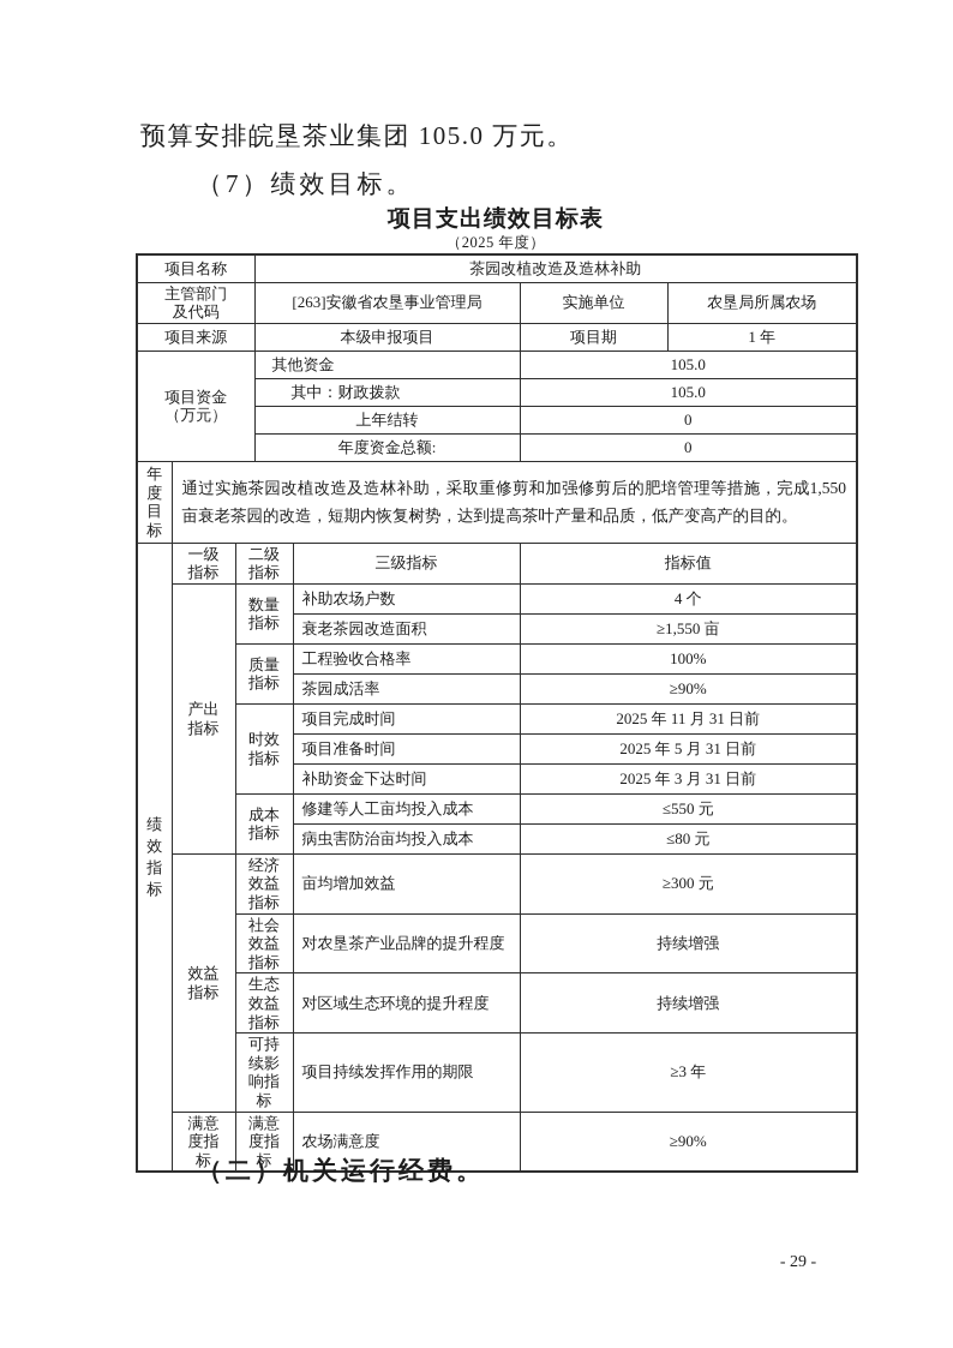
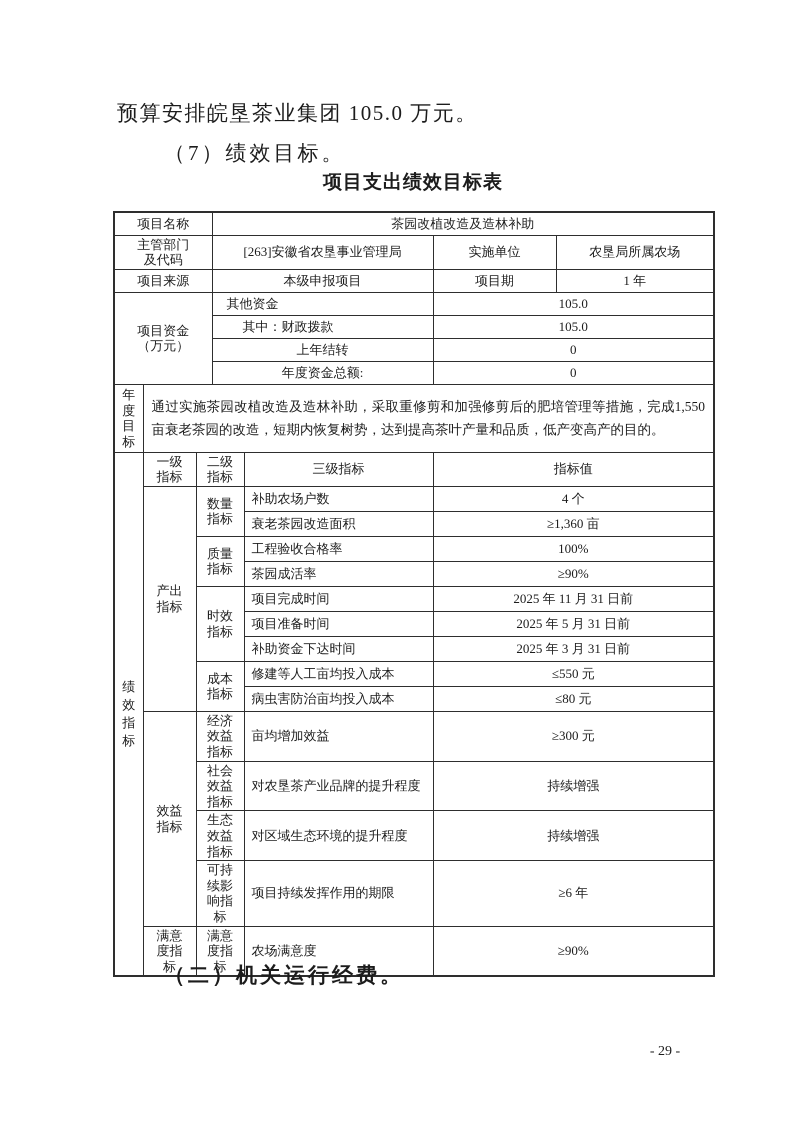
  预算安排皖垦茶业集团 105.0 万元。
  （7）绩效目标。
  项目支出绩效目标表
- （2025 年度）
  项目名称	茶园改植改造及造林补助
  主管部门 及代码	[263]安徽省农垦事业管理局	实施单位	农垦局所属农场
  项目来源	本级申报项目	项目期	1 年
  项目资金 （万元）	其他资金	105.0
  其中：财政拨款	105.0
  上年结转	0
  年度资金总额:	0
  年 度 目 标	通过实施茶园改植改造及造林补助，采取重修剪和加强修剪后的肥培管理等措施，完成1,550 亩衰老茶园的改造，短期内恢复树势，达到提高茶叶产量和品质，低产变高产的目的。
  绩 效 指 标	一级 指标	二级 指标	三级指标	指标值
  产出 指标	数量 指标	补助农场户数	4 个
- 衰老茶园改造面积	≥1,550 亩
+ 衰老茶园改造面积	≥1,360 亩
  质量 指标	工程验收合格率	100%
  茶园成活率	≥90%
  时效 指标	项目完成时间	2025 年 11 月 31 日前
  项目准备时间	2025 年 5 月 31 日前
  补助资金下达时间	2025 年 3 月 31 日前
  成本 指标	修建等人工亩均投入成本	≤550 元
  病虫害防治亩均投入成本	≤80 元
  效益 指标	经济 效益 指标	亩均增加效益	≥300 元
  社会 效益 指标	对农垦茶产业品牌的提升程度	持续增强
  生态 效益 指标	对区域生态环境的提升程度	持续增强
- 可持 续影 响指 标	项目持续发挥作用的期限	≥3 年
+ 可持 续影 响指 标	项目持续发挥作用的期限	≥6 年
  满意 度指 标	满意 度指 标	农场满意度	≥90%
  （二）机关运行经费。
  - 29 -
